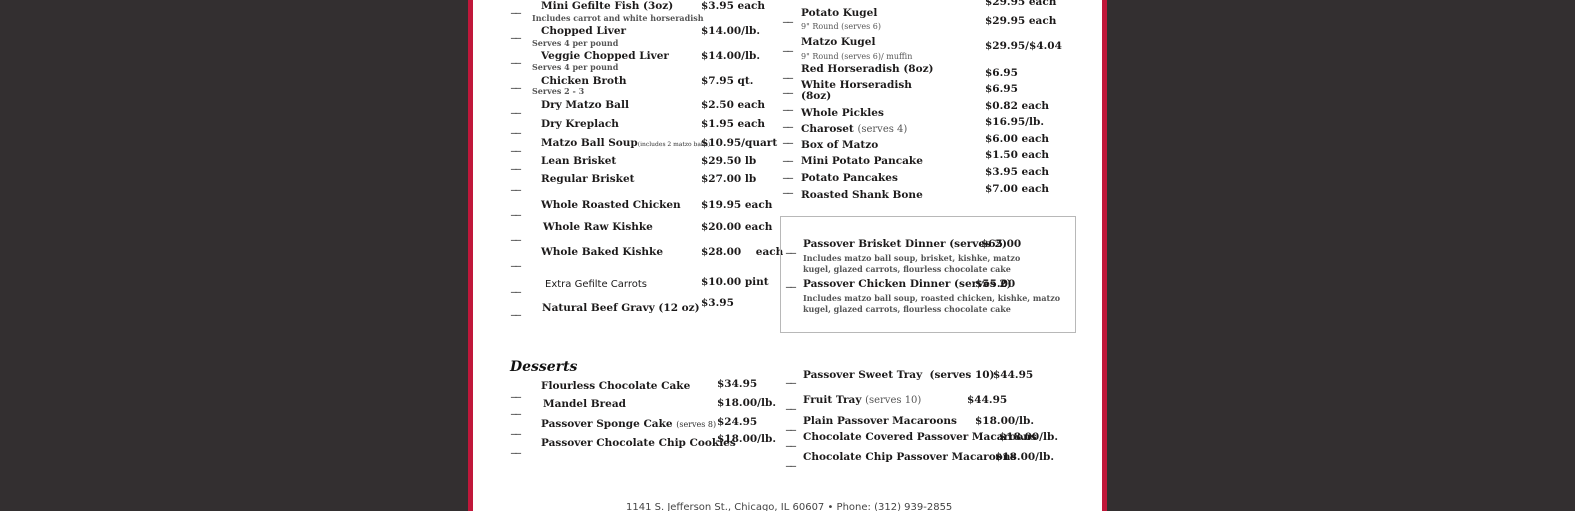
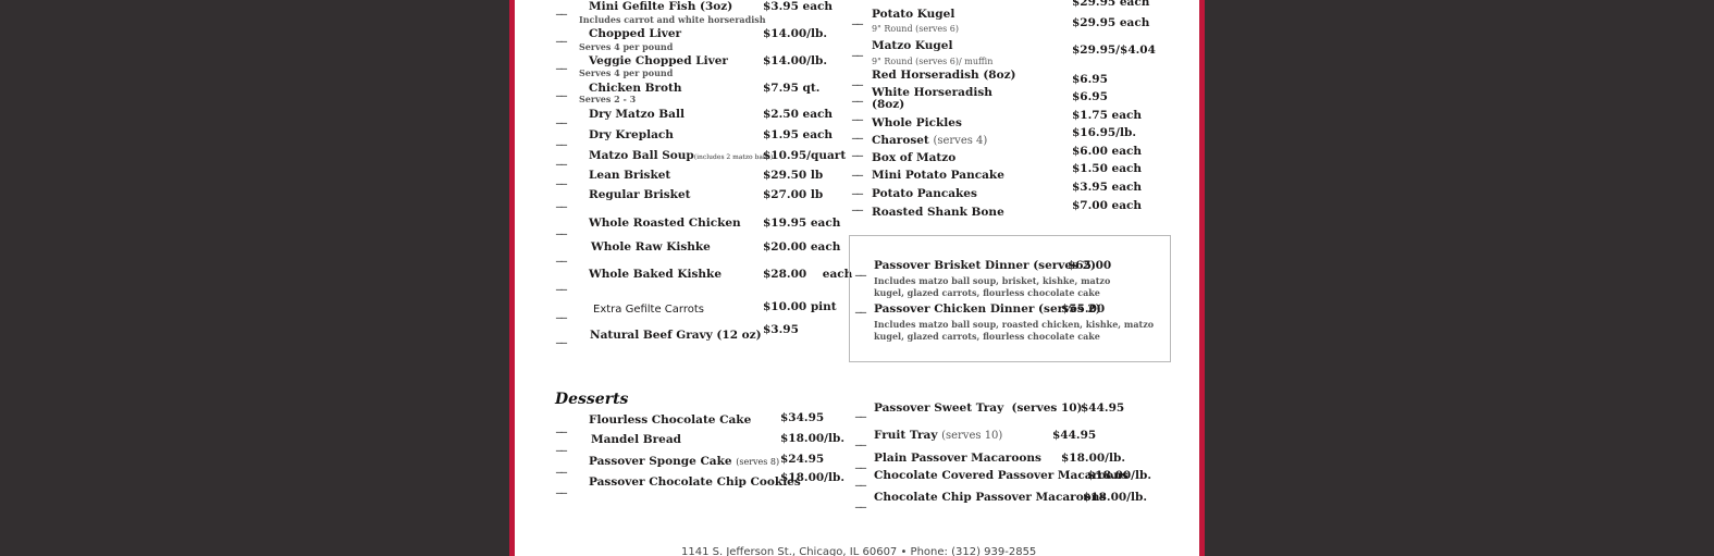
  __
  Mini Gefilte Fish (3oz)
  Includes carrot and white horseradish
  $3.95 each
  __
  Chopped Liver
  Serves 4 per pound
  $14.00/lb.
  __
  Veggie Chopped Liver
  Serves 4 per pound
  $14.00/lb.
  __
  Chicken Broth
  Serves 2 - 3
  $7.95 qt.
  __
  Dry Matzo Ball
  $2.50 each
  __
  Dry Kreplach
  $1.95 each
  __
  $10.95/quart
  __
  Lean Brisket
  $29.50 lb
  __
  Regular Brisket
  $27.00 lb
  __
  Whole Roasted Chicken
  $19.95 each
  __
  Whole Raw Kishke
  $20.00 each
  __
  Whole Baked Kishke
  $28.00 each
  __
  Extra Gefilte Carrots
  $10.00 pint
  __
  Natural Beef Gravy (12 oz)
  $3.95
  Desserts
  __
  Flourless Chocolate Cake
  $34.95
  __
  Mandel Bread
  $18.00/lb.
  __
  Passover Sponge Cake (serves 8)
  $24.95
  __
  Passover Chocolate Chip Cookies
  $18.00/lb.
  $29.95 each
  __
  Potato Kugel
  9" Round (serves 6)
  $29.95 each
  __
  Matzo Kugel
  9" Round (serves 6)/ muffin
  $29.95/$4.04
  __
  Red Horseradish (8oz)
  $6.95
  __
  White Horseradish
  (8oz)
  $6.95
  __
  Whole Pickles
- $0.82 each
+ $1.75 each
  __
  Charoset (serves 4)
  $16.95/lb.
  __
  Box of Matzo
  $6.00 each
  __
  Mini Potato Pancake
  $1.50 each
  __
  Potato Pancakes
  $3.95 each
  __
  Roasted Shank Bone
  $7.00 each
  __
  Passover Brisket Dinner (serves 2)
  $65.00
  Includes matzo ball soup, brisket, kishke, matzo
  kugel, glazed carrots, flourless chocolate cake
  __
  Passover Chicken Dinner (serves 2)
  $55.00
  Includes matzo ball soup, roasted chicken, kishke, matzo
  kugel, glazed carrots, flourless chocolate cake
  __
  Passover Sweet Tray (serves 10)
  $44.95
  __
  Fruit Tray (serves 10)
  $44.95
  __
  Plain Passover Macaroons
  $18.00/lb.
  __
  Chocolate Covered Passover Macaroons
  $18.00/lb.
  __
  Chocolate Chip Passover Macaroons
  $18.00/lb.
  1141 S. Jefferson St., Chicago, IL 60607 • Phone: (312) 939-2855
